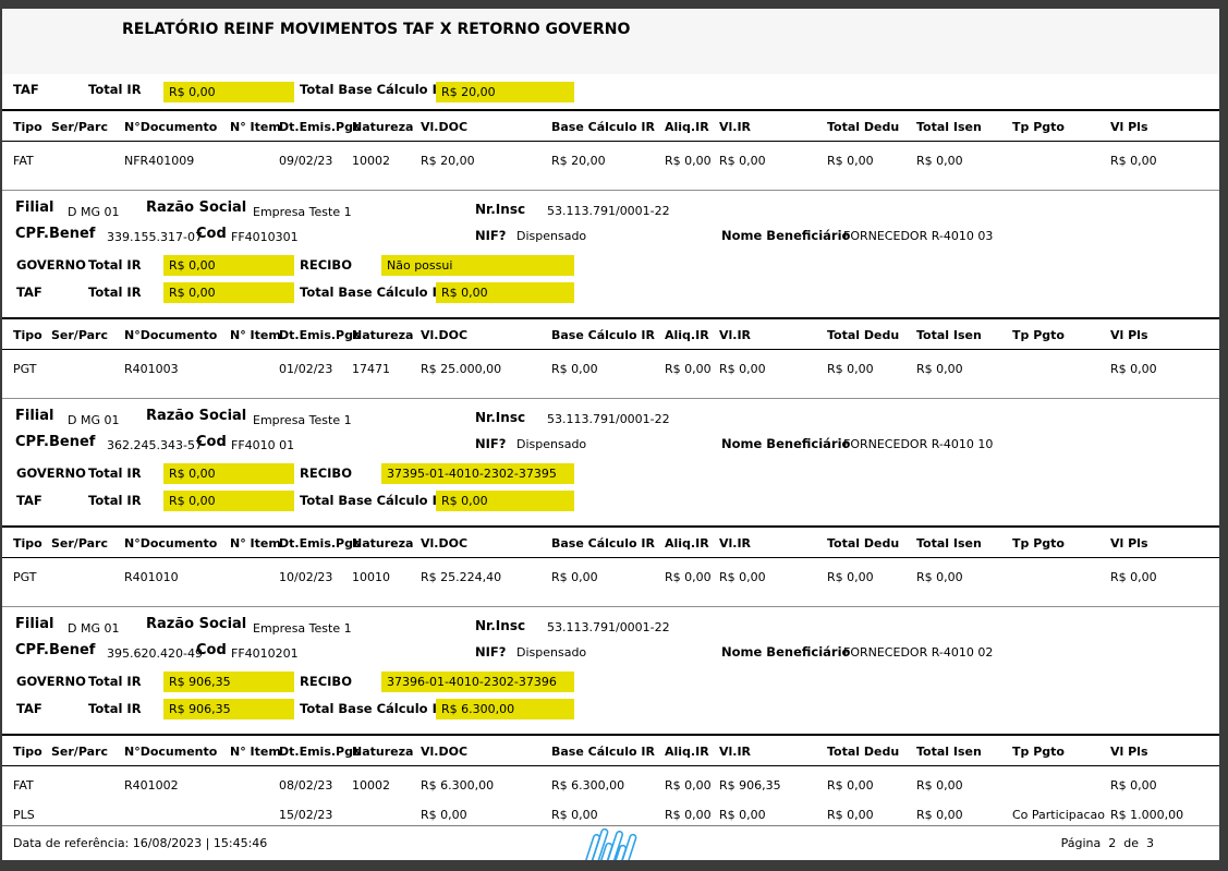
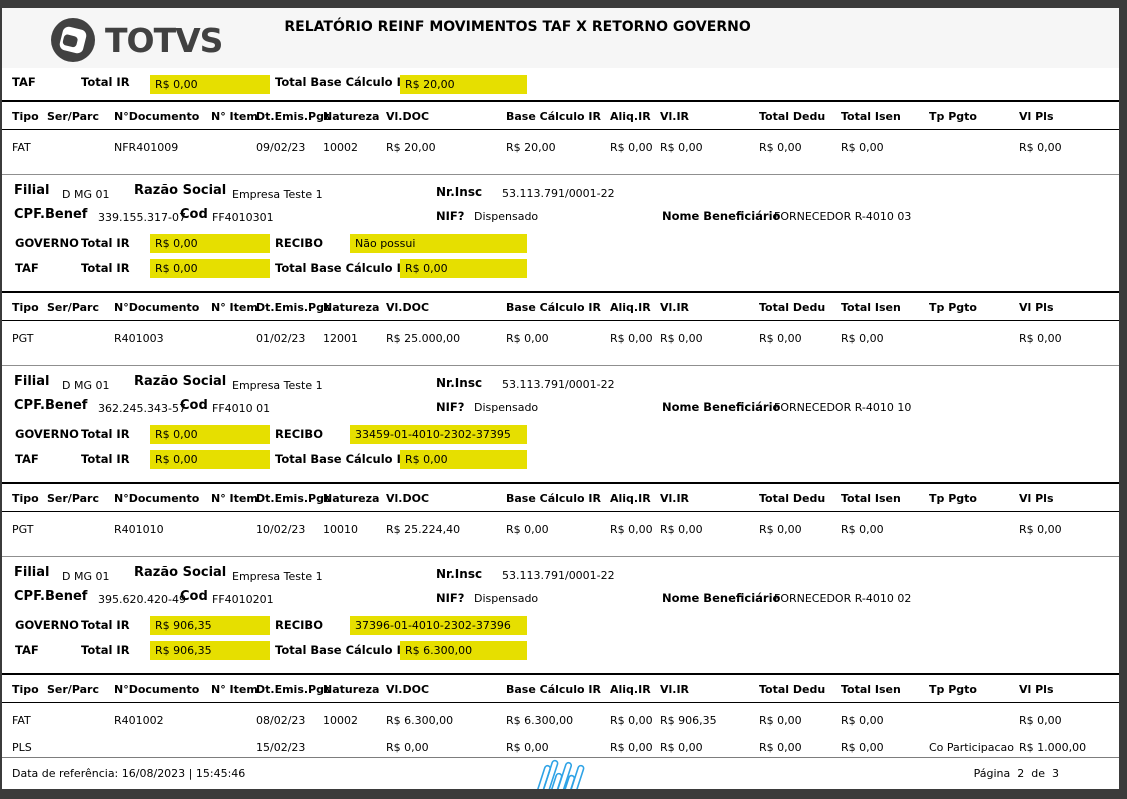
+ TOTVS
  RELATÓRIO REINF MOVIMENTOS TAF X RETORNO GOVERNO
  TAF
  Total IR
  R$ 0,00
  Total Base Cálculo I
  R$ 20,00
  Tipo
  Ser/Parc
  N°Documento
  N° Item
  Dt.Emis.Pg
  Natureza
  Vl.DOC
  Base Cálculo IR
  Aliq.IR
  Vl.IR
  Total Dedu
  Total Isen
  Tp Pgto
  Vl Pls
  FAT
  NFR401009
  09/02/23
  10002
  R$ 20,00
  R$ 20,00
  R$ 0,00
  R$ 0,00
  R$ 0,00
  R$ 0,00
  R$ 0,00
  Filial
  D MG 01
  Razão Social
  Empresa Teste 1
  Nr.Insc
  53.113.791/0001-22
  CPF.Benef
  339.155.317-07
  Cod
  FF4010301
  NIF?
  Dispensado
  Nome Beneficiário
  FORNECEDOR R-4010 03
  GOVERNO
  Total IR
  R$ 0,00
  RECIBO
  Não possui
  TAF
  Total IR
  R$ 0,00
  Total Base Cálculo I
  R$ 0,00
  Tipo
  Ser/Parc
  N°Documento
  N° Item
  Dt.Emis.Pg
  Natureza
  Vl.DOC
  Base Cálculo IR
  Aliq.IR
  Vl.IR
  Total Dedu
  Total Isen
  Tp Pgto
  Vl Pls
  PGT
  R401003
  01/02/23
- 17471
+ 12001
  R$ 25.000,00
  R$ 0,00
  R$ 0,00
  R$ 0,00
  R$ 0,00
  R$ 0,00
  R$ 0,00
  Filial
  D MG 01
  Razão Social
  Empresa Teste 1
  Nr.Insc
  53.113.791/0001-22
  CPF.Benef
  362.245.343-57
  Cod
  FF4010 01
  NIF?
  Dispensado
  Nome Beneficiário
  FORNECEDOR R-4010 10
  GOVERNO
  Total IR
  R$ 0,00
  RECIBO
- 37395-01-4010-2302-37395
+ 33459-01-4010-2302-37395
  TAF
  Total IR
  R$ 0,00
  Total Base Cálculo I
  R$ 0,00
  Tipo
  Ser/Parc
  N°Documento
  N° Item
  Dt.Emis.Pg
  Natureza
  Vl.DOC
  Base Cálculo IR
  Aliq.IR
  Vl.IR
  Total Dedu
  Total Isen
  Tp Pgto
  Vl Pls
  PGT
  R401010
  10/02/23
  10010
  R$ 25.224,40
  R$ 0,00
  R$ 0,00
  R$ 0,00
  R$ 0,00
  R$ 0,00
  R$ 0,00
  Filial
  D MG 01
  Razão Social
  Empresa Teste 1
  Nr.Insc
  53.113.791/0001-22
  CPF.Benef
  395.620.420-49
  Cod
  FF4010201
  NIF?
  Dispensado
  Nome Beneficiário
  FORNECEDOR R-4010 02
  GOVERNO
  Total IR
  R$ 906,35
  RECIBO
  37396-01-4010-2302-37396
  TAF
  Total IR
  R$ 906,35
  Total Base Cálculo I
  R$ 6.300,00
  Tipo
  Ser/Parc
  N°Documento
  N° Item
  Dt.Emis.Pg
  Natureza
  Vl.DOC
  Base Cálculo IR
  Aliq.IR
  Vl.IR
  Total Dedu
  Total Isen
  Tp Pgto
  Vl Pls
  FAT
  R401002
  08/02/23
  10002
  R$ 6.300,00
  R$ 6.300,00
  R$ 0,00
  R$ 906,35
  R$ 0,00
  R$ 0,00
  R$ 0,00
  PLS
  15/02/23
  R$ 0,00
  R$ 0,00
  R$ 0,00
  R$ 0,00
  R$ 0,00
  R$ 0,00
  Co Participacao
  R$ 1.000,00
  Data de referência: 16/08/2023 | 15:45:46
  Página 2 de 3
